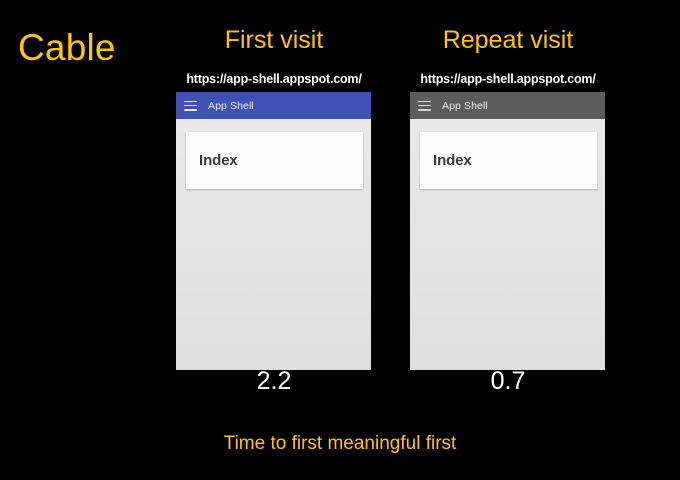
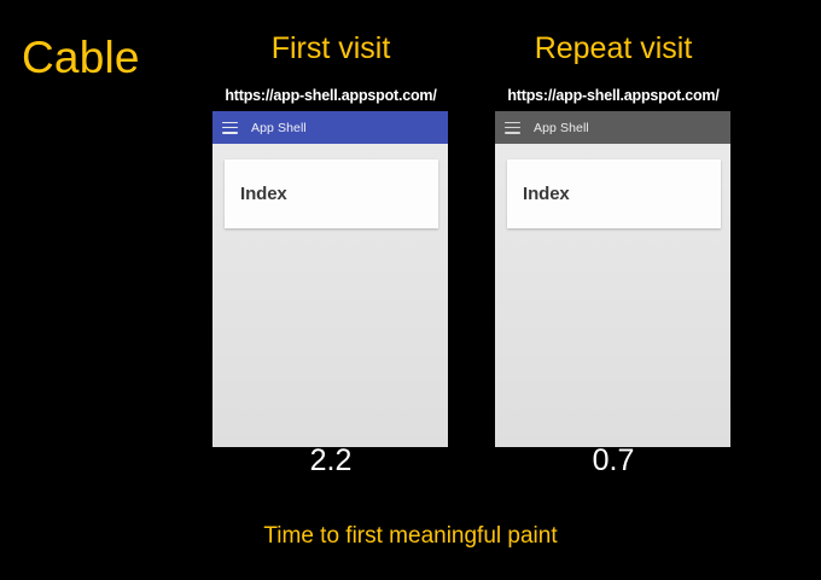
  Cable
  First visit
  https://app-shell.appspot.com/
  App Shell
  Index
  2.2
  Repeat visit
  https://app-shell.appspot.com/
  App Shell
  Index
  0.7
- Time to first meaningful first
+ Time to first meaningful paint
